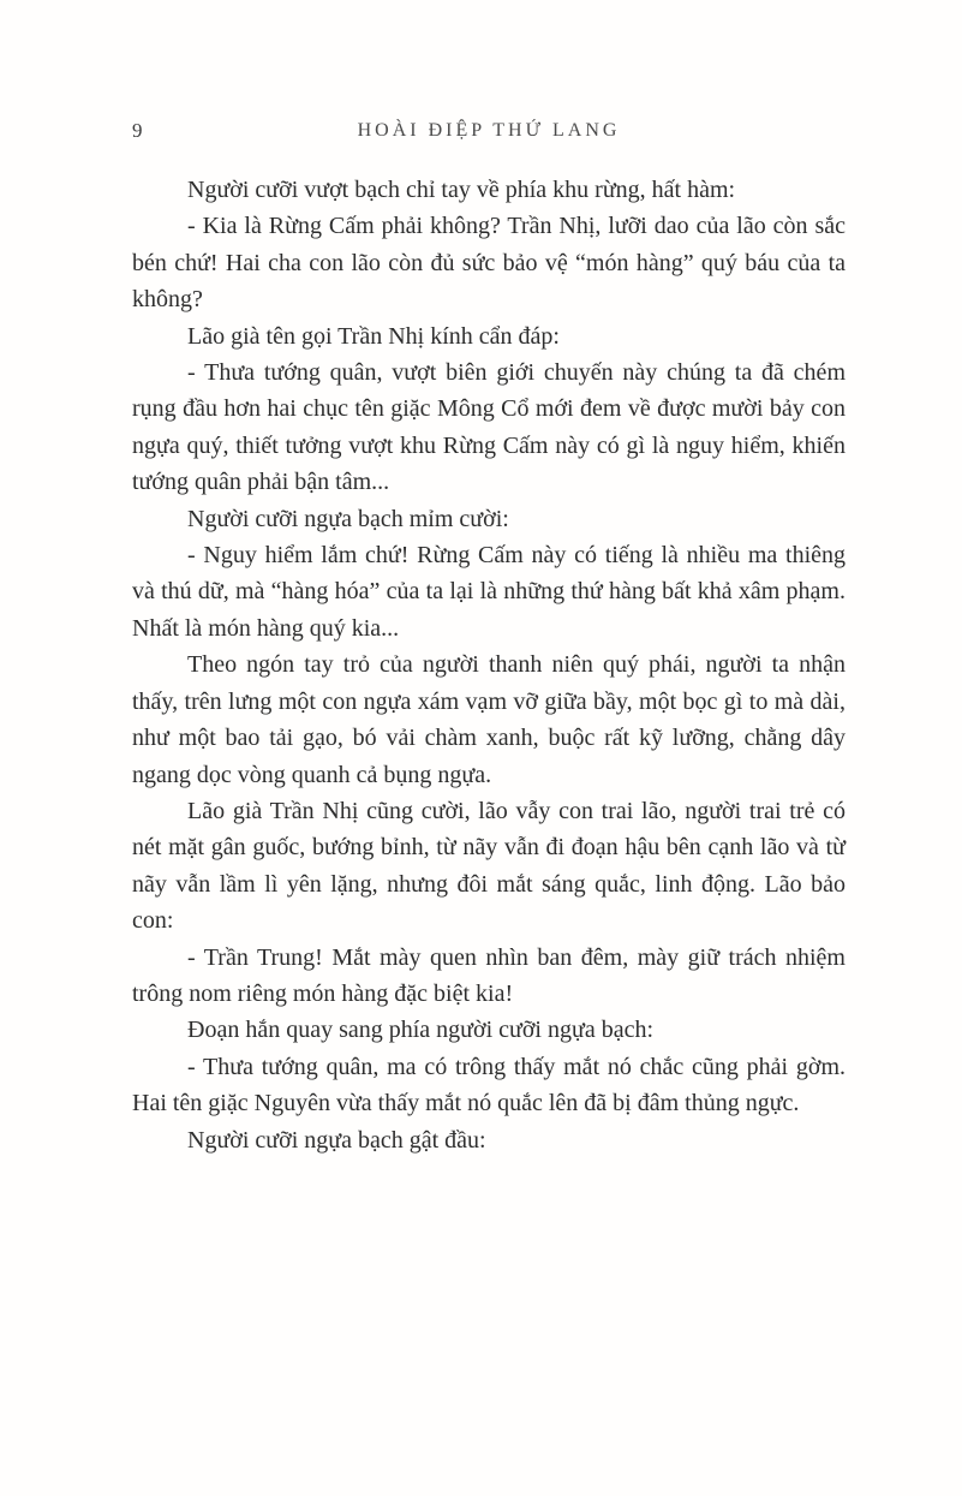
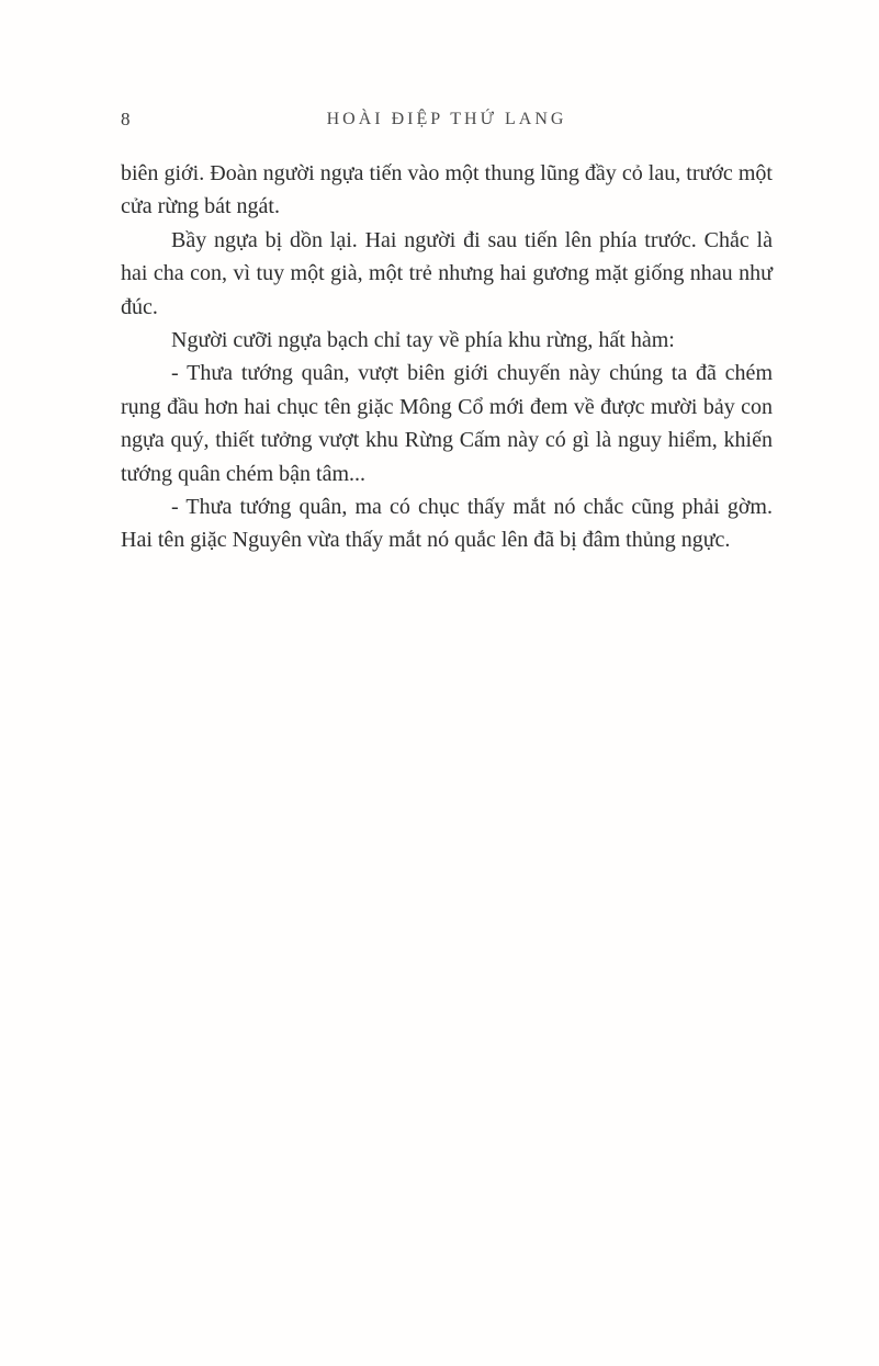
- 9
+ 8
  HOÀI ĐIỆP THỨ LANG
+ biên giới. Đoàn người ngựa tiến vào một thung lũng đầy cỏ lau, trước một cửa rừng bát ngát.
+ Bầy ngựa bị dồn lại. Hai người đi sau tiến lên phía trước. Chắc là hai cha con, vì tuy một già, một trẻ nhưng hai gương mặt giống nhau như đúc.
- Người cưỡi vượt bạch chỉ tay về phía khu rừng, hất hàm:
+ Người cưỡi ngựa bạch chỉ tay về phía khu rừng, hất hàm:
- - Kia là Rừng Cấm phải không? Trần Nhị, lưỡi dao của lão còn sắc bén chứ! Hai cha con lão còn đủ sức bảo vệ “món hàng” quý báu của ta không?
- Lão già tên gọi Trần Nhị kính cẩn đáp:
- - Thưa tướng quân, vượt biên giới chuyến này chúng ta đã chém rụng đầu hơn hai chục tên giặc Mông Cổ mới đem về được mười bảy con ngựa quý, thiết tưởng vượt khu Rừng Cấm này có gì là nguy hiểm, khiến tướng quân phải bận tâm...
+ - Thưa tướng quân, vượt biên giới chuyến này chúng ta đã chém rụng đầu hơn hai chục tên giặc Mông Cổ mới đem về được mười bảy con ngựa quý, thiết tưởng vượt khu Rừng Cấm này có gì là nguy hiểm, khiến tướng quân chém bận tâm...
- Người cưỡi ngựa bạch mỉm cười:
- - Nguy hiểm lắm chứ! Rừng Cấm này có tiếng là nhiều ma thiêng và thú dữ, mà “hàng hóa” của ta lại là những thứ hàng bất khả xâm phạm. Nhất là món hàng quý kia...
- Theo ngón tay trỏ của người thanh niên quý phái, người ta nhận thấy, trên lưng một con ngựa xám vạm vỡ giữa bầy, một bọc gì to mà dài, như một bao tải gạo, bó vải chàm xanh, buộc rất kỹ lưỡng, chằng dây ngang dọc vòng quanh cả bụng ngựa.
- Lão già Trần Nhị cũng cười, lão vẫy con trai lão, người trai trẻ có nét mặt gân guốc, bướng bỉnh, từ nãy vẫn đi đoạn hậu bên cạnh lão và từ nãy vẫn lầm lì yên lặng, nhưng đôi mắt sáng quắc, linh động. Lão bảo con:
- - Trần Trung! Mắt mày quen nhìn ban đêm, mày giữ trách nhiệm trông nom riêng món hàng đặc biệt kia!
- Đoạn hắn quay sang phía người cưỡi ngựa bạch:
- - Thưa tướng quân, ma có trông thấy mắt nó chắc cũng phải gờm. Hai tên giặc Nguyên vừa thấy mắt nó quắc lên đã bị đâm thủng ngực.
+ - Thưa tướng quân, ma có chục thấy mắt nó chắc cũng phải gờm. Hai tên giặc Nguyên vừa thấy mắt nó quắc lên đã bị đâm thủng ngực.
- Người cưỡi ngựa bạch gật đầu:
